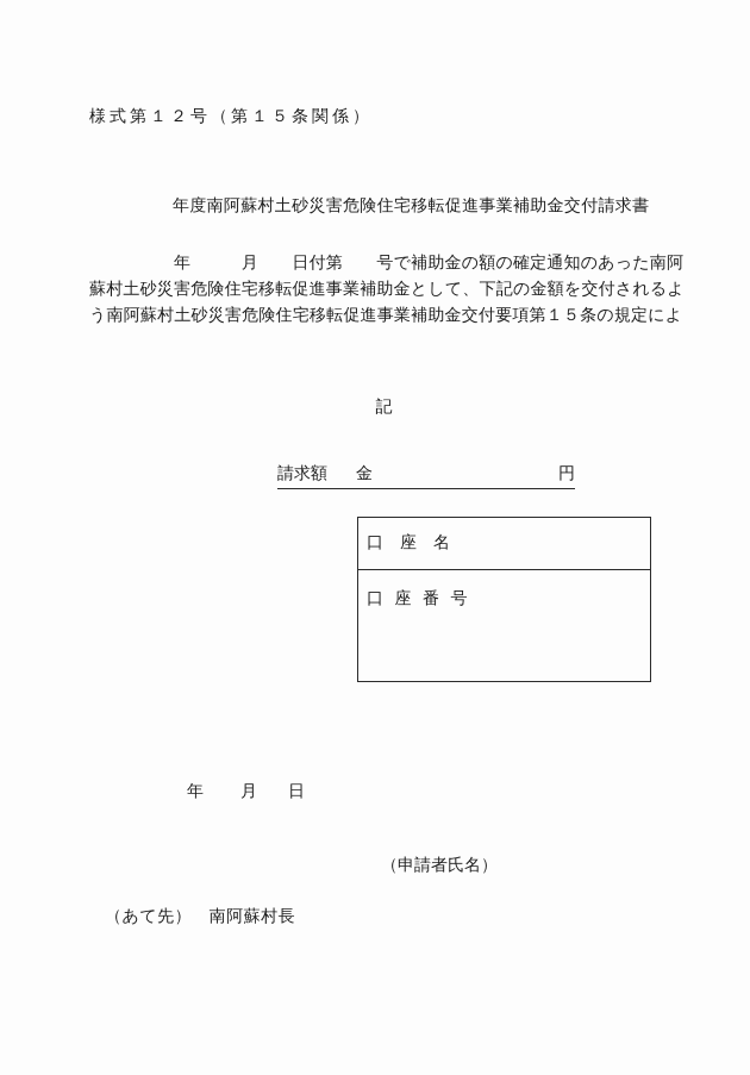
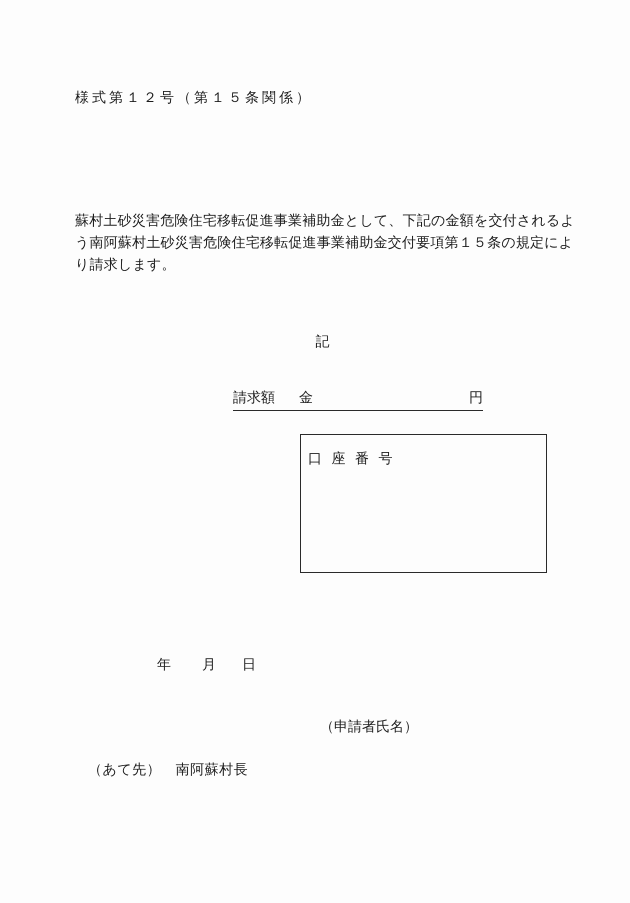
  様式第１２号（第１５条関係）
- 年度南阿蘇村土砂災害危険住宅移転促進事業補助金交付請求書
- 年 月 日付第 号で補助金の額の確定通知のあった南阿
  蘇村土砂災害危険住宅移転促進事業補助金として、下記の金額を交付されるよ
  う南阿蘇村土砂災害危険住宅移転促進事業補助金交付要項第１５条の規定によ
+ り請求します。
  記
  請求額
  金
  円
- 口 座 名
  口 座 番 号
  年
  月
  日
  （申請者氏名）
  （あて先） 南阿蘇村長
